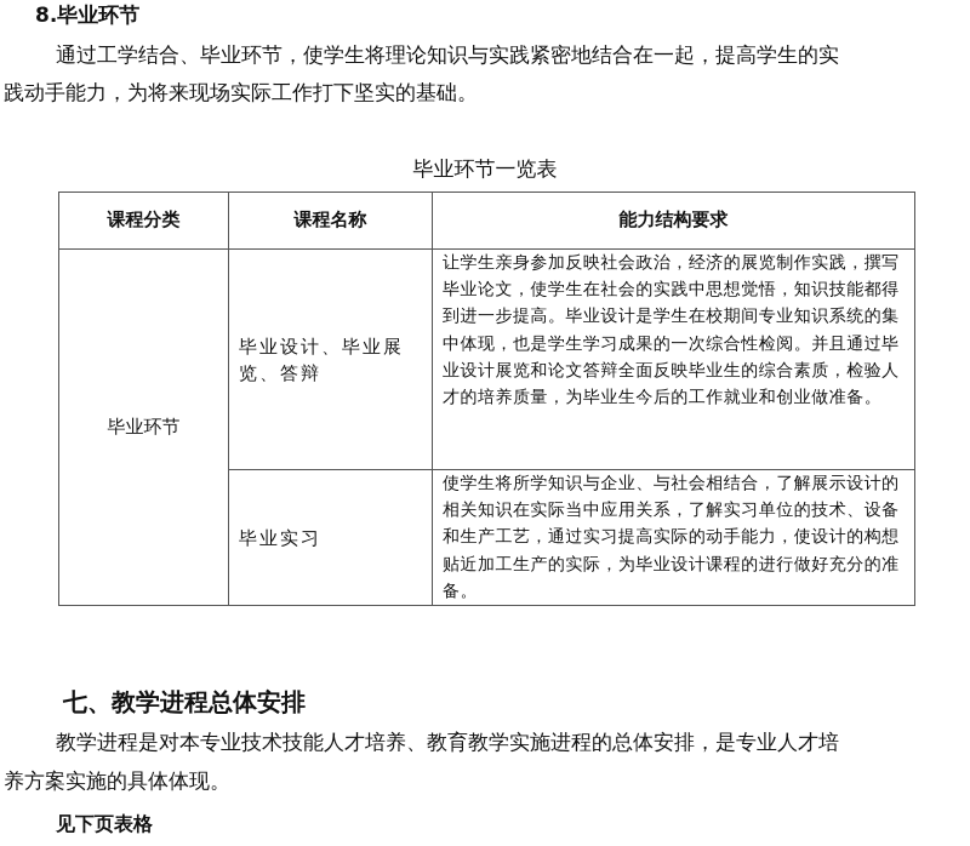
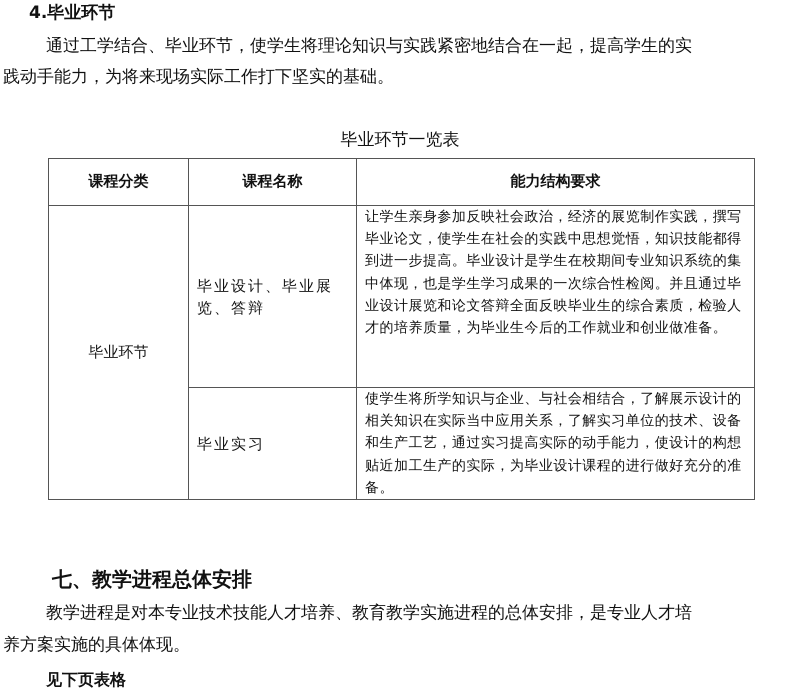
- 8.毕业环节
+ 4.毕业环节
  通过工学结合、毕业环节，使学生将理论知识与实践紧密地结合在一起，提高学生的实
  践动手能力，为将来现场实际工作打下坚实的基础。
  毕业环节一览表
  课程分类	课程名称	能力结构要求
  毕业环节	毕业设计、毕业展览、答辩	让学生亲身参加反映社会政治，经济的展览制作实践，撰写毕业论文，使学生在社会的实践中思想觉悟，知识技能都得到进一步提高。毕业设计是学生在校期间专业知识系统的集中体现，也是学生学习成果的一次综合性检阅。并且通过毕业设计展览和论文答辩全面反映毕业生的综合素质，检验人才的培养质量，为毕业生今后的工作就业和创业做准备。
  毕业实习	使学生将所学知识与企业、与社会相结合，了解展示设计的相关知识在实际当中应用关系，了解实习单位的技术、设备和生产工艺，通过实习提高实际的动手能力，使设计的构想贴近加工生产的实际，为毕业设计课程的进行做好充分的准备。
  七、教学进程总体安排
  教学进程是对本专业技术技能人才培养、教育教学实施进程的总体安排，是专业人才培
  养方案实施的具体体现。
  见下页表格
